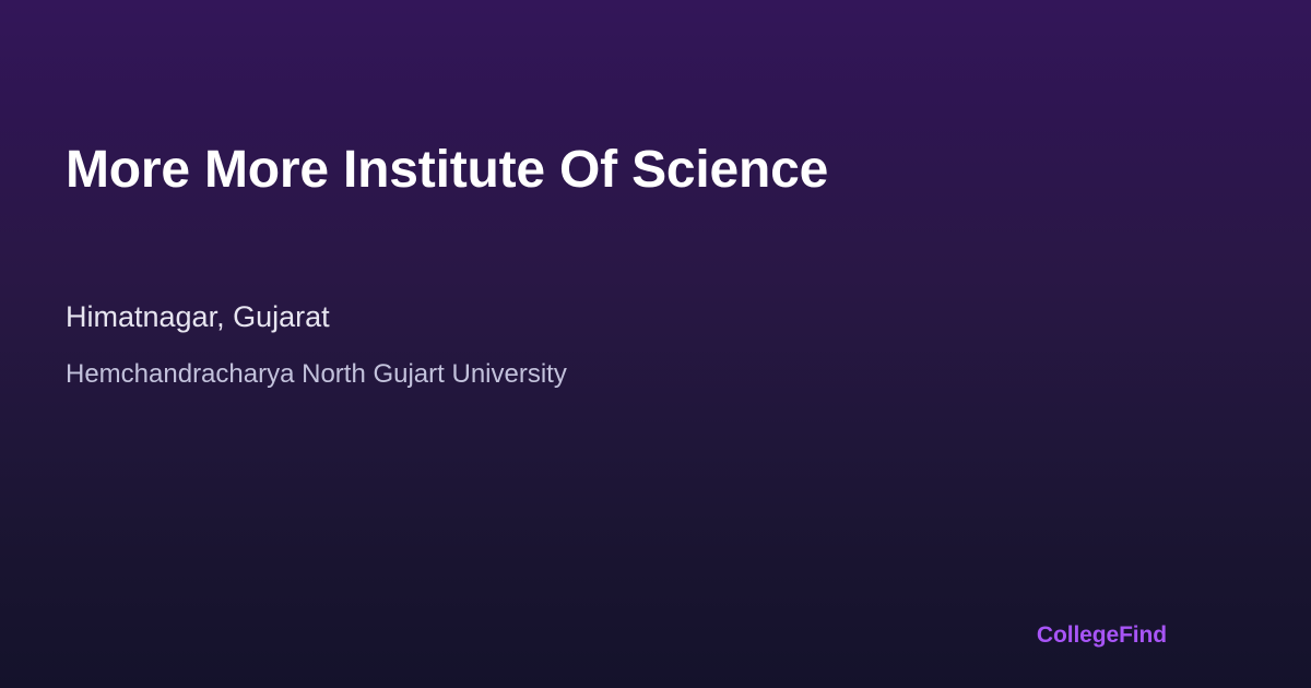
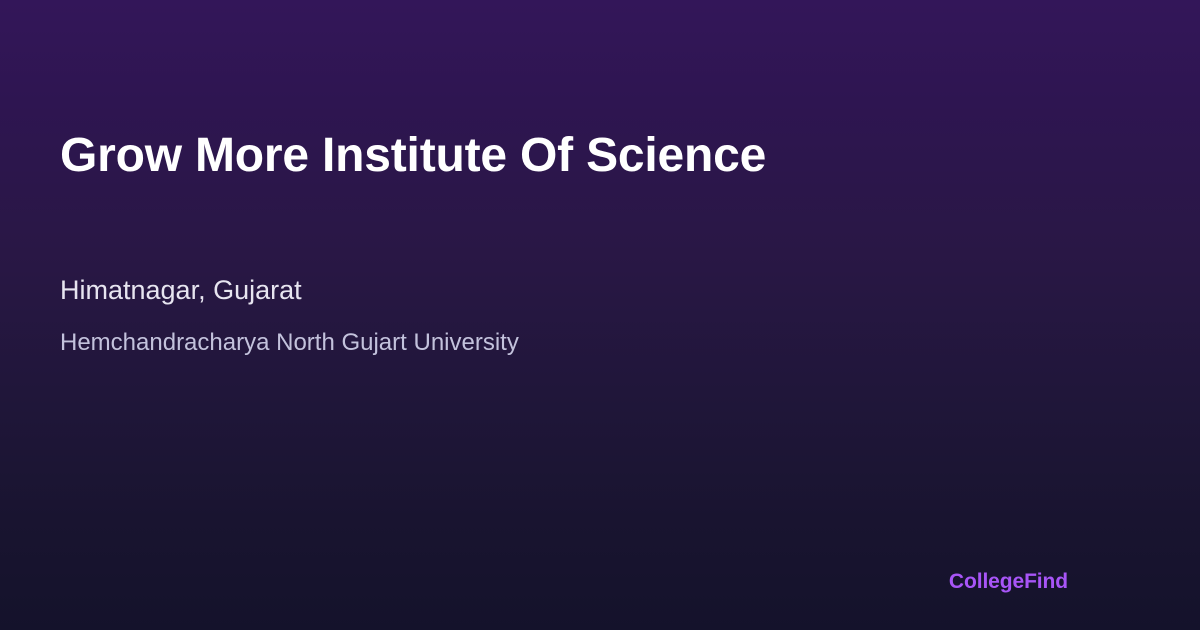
- More More Institute Of Science
+ Grow More Institute Of Science
  Himatnagar, Gujarat
  Hemchandracharya North Gujart University
  CollegeFind
